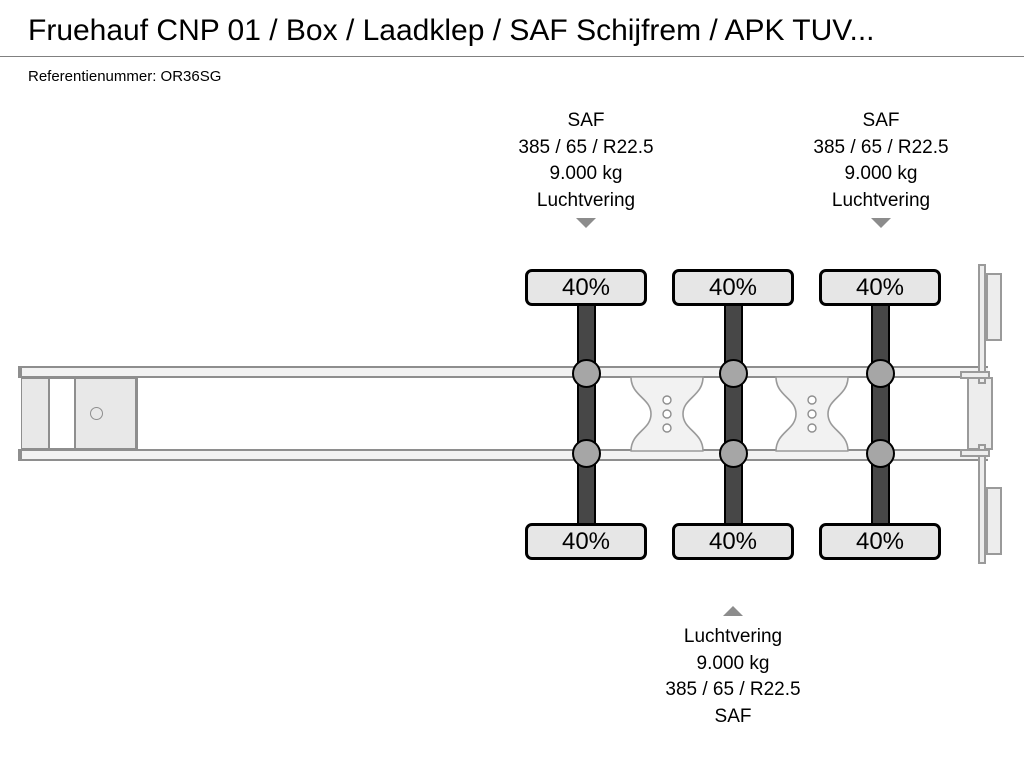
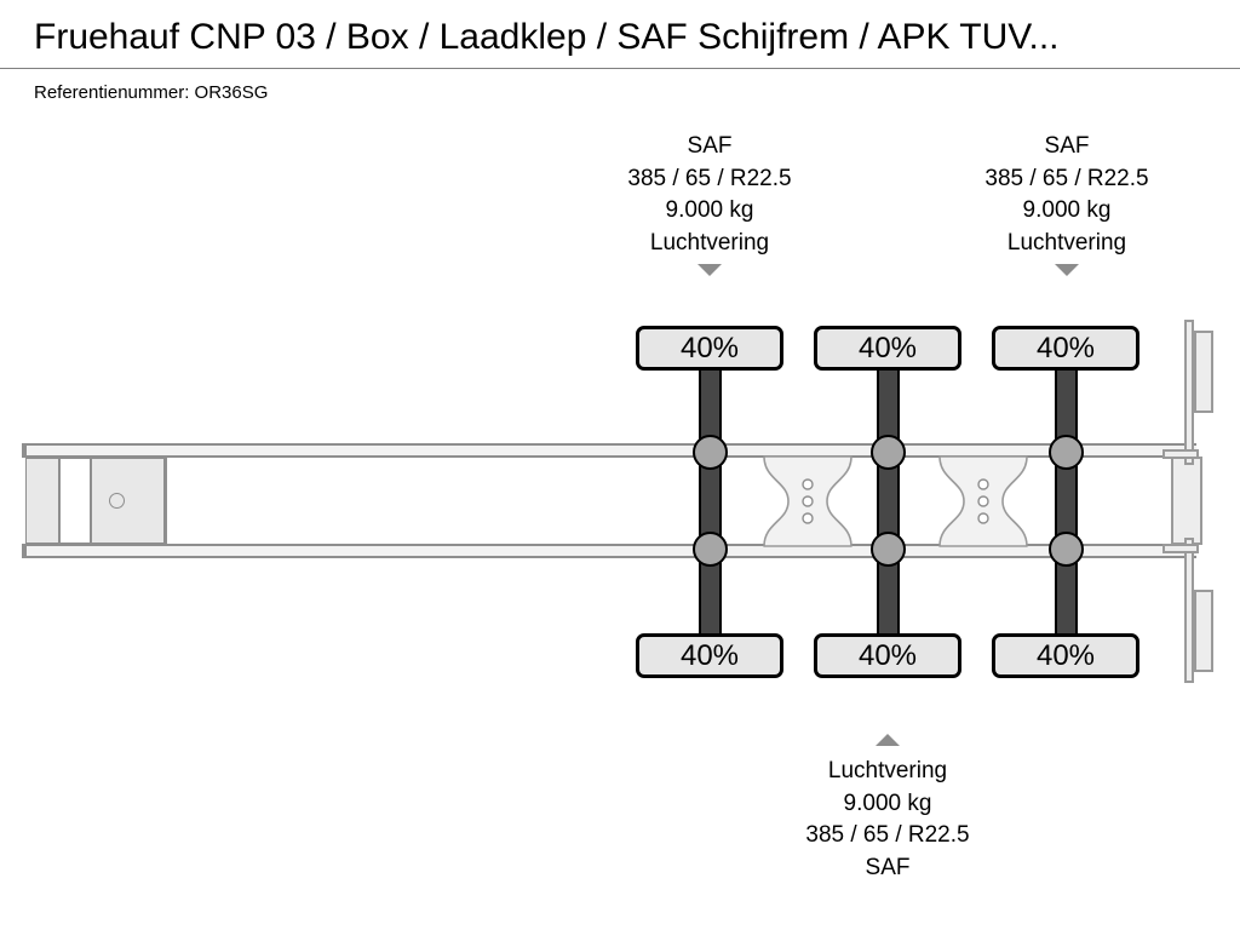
- Fruehauf CNP 01 / Box / Laadklep / SAF Schijfrem / APK TUV...
+ Fruehauf CNP 03 / Box / Laadklep / SAF Schijfrem / APK TUV...
  Referentienummer: OR36SG
  SAF
  385 / 65 / R22.5
  9.000 kg
  Luchtvering
  SAF
  385 / 65 / R22.5
  9.000 kg
  Luchtvering
  40%
  40%
  40%
  40%
  40%
  40%
  Luchtvering
  9.000 kg
  385 / 65 / R22.5
  SAF
